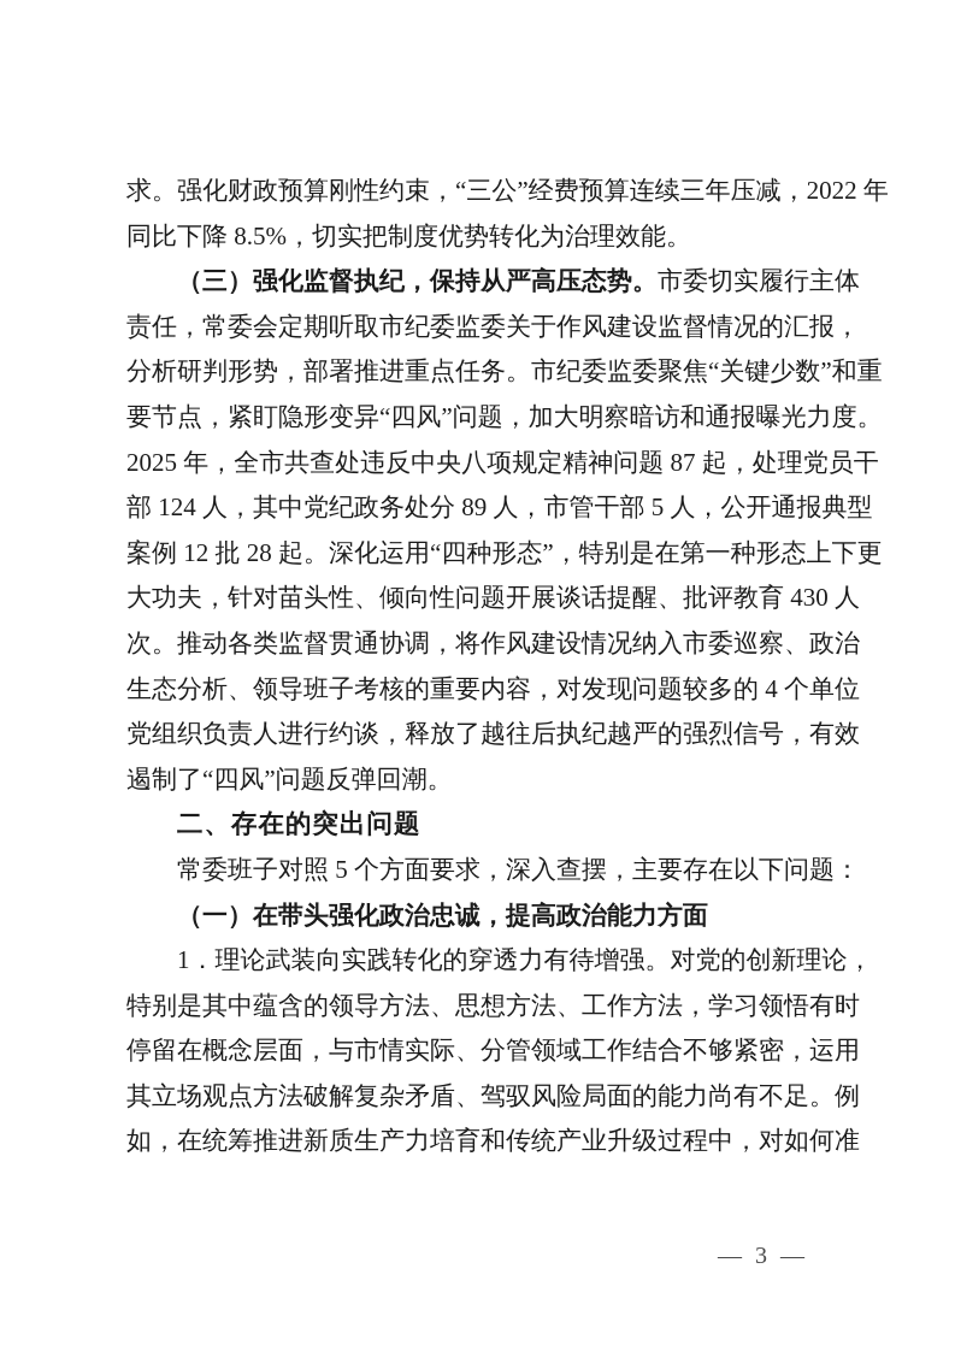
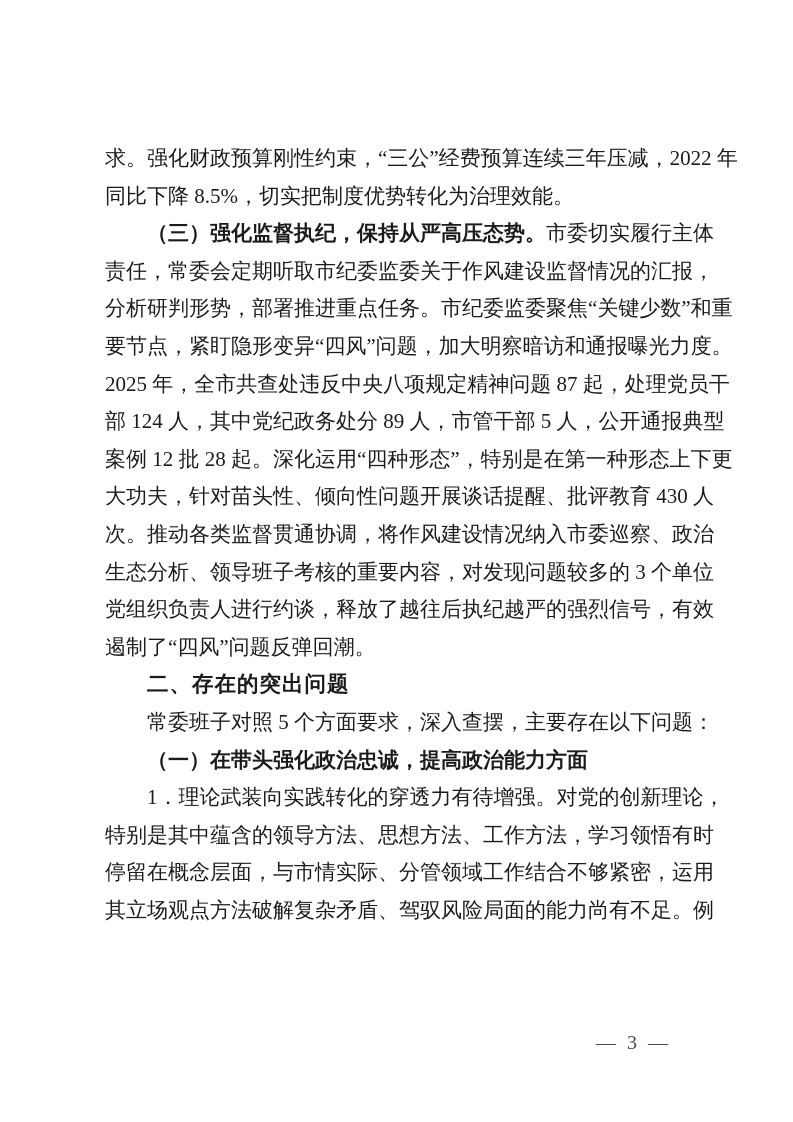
  求。强化财政预算刚性约束，“三公”经费预算连续三年压减，2022 年
  同比下降 8.5%，切实把制度优势转化为治理效能。
  （三）强化监督执纪，保持从严高压态势。市委切实履行主体
  责任，常委会定期听取市纪委监委关于作风建设监督情况的汇报，
  分析研判形势，部署推进重点任务。市纪委监委聚焦“关键少数”和重
  要节点，紧盯隐形变异“四风”问题，加大明察暗访和通报曝光力度。
  2025 年，全市共查处违反中央八项规定精神问题 87 起，处理党员干
  部 124 人，其中党纪政务处分 89 人，市管干部 5 人，公开通报典型
  案例 12 批 28 起。深化运用“四种形态”，特别是在第一种形态上下更
  大功夫，针对苗头性、倾向性问题开展谈话提醒、批评教育 430 人
  次。推动各类监督贯通协调，将作风建设情况纳入市委巡察、政治
- 生态分析、领导班子考核的重要内容，对发现问题较多的 4 个单位
+ 生态分析、领导班子考核的重要内容，对发现问题较多的 3 个单位
  党组织负责人进行约谈，释放了越往后执纪越严的强烈信号，有效
  遏制了“四风”问题反弹回潮。
  二、存在的突出问题
  常委班子对照 5 个方面要求，深入查摆，主要存在以下问题：
  （一）在带头强化政治忠诚，提高政治能力方面
  1．理论武装向实践转化的穿透力有待增强。对党的创新理论，
  特别是其中蕴含的领导方法、思想方法、工作方法，学习领悟有时
  停留在概念层面，与市情实际、分管领域工作结合不够紧密，运用
  其立场观点方法破解复杂矛盾、驾驭风险局面的能力尚有不足。例
- 如，在统筹推进新质生产力培育和传统产业升级过程中，对如何准
  — 3 —
